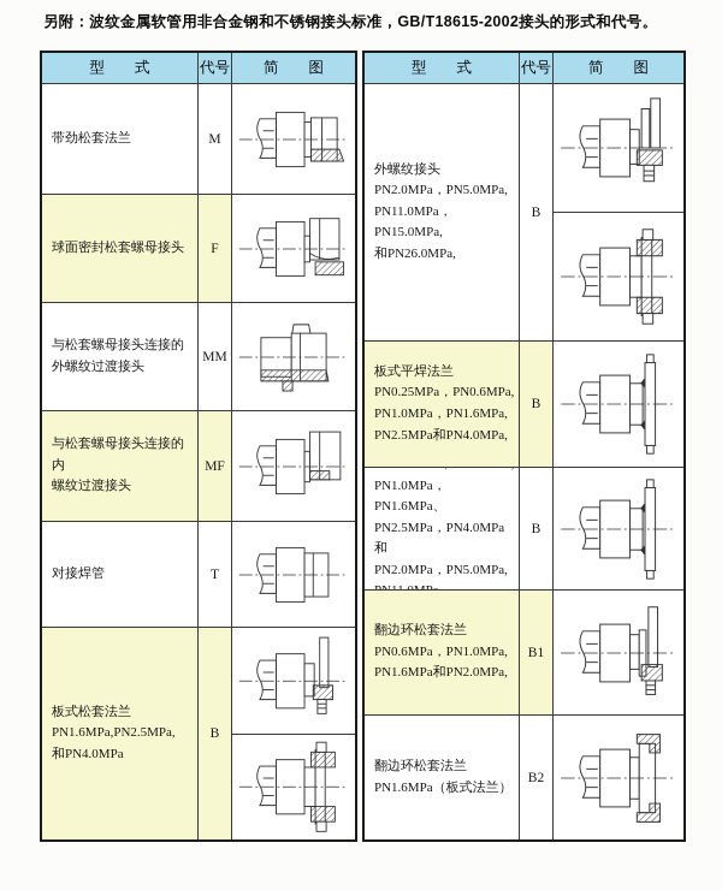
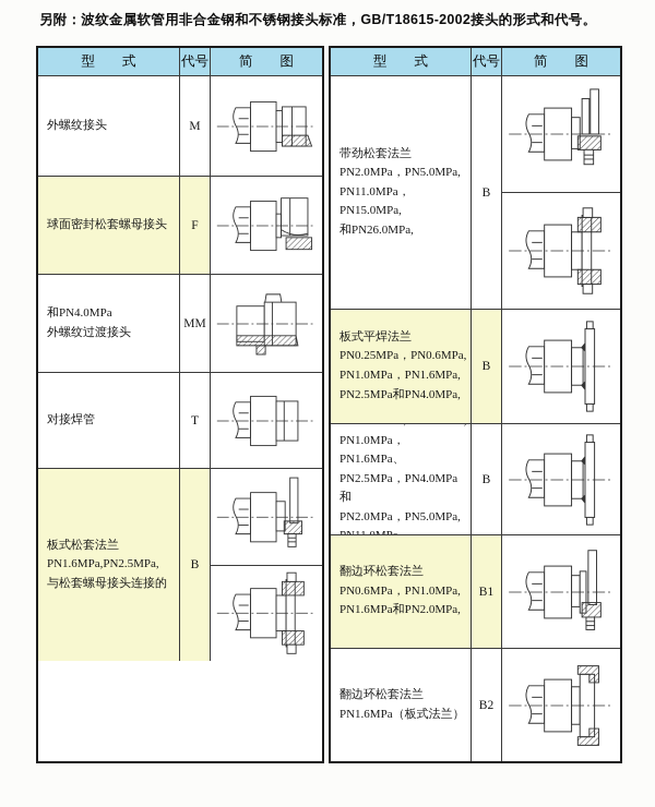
  另附：波纹金属软管用非合金钢和不锈钢接头标准，GB/T18615-2002接头的形式和代号。
  型 式
  代号
  简 图
- 带劲松套法兰
+ 外螺纹接头
  M
  球面密封松套螺母接头
  F
- 与松套螺母接头连接的
+ 和PN4.0MPa
  外螺纹过渡接头
  MM
- 与松套螺母接头连接的内
- 螺纹过渡接头
- MF
  对接焊管
  T
  板式松套法兰
  PN1.6MPa,PN2.5MPa,
- 和PN4.0MPa
+ 与松套螺母接头连接的
  B
  型 式
  代号
  简 图
- 外螺纹接头
+ 带劲松套法兰
  PN2.0MPa，PN5.0MPa,
  PN11.0MPa，PN15.0MPa,
  和PN26.0MPa,
  B
  板式平焊法兰
  PN0.25MPa，PN0.6MPa,
  PN1.0MPa，PN1.6MPa,
  PN2.5MPa和PN4.0MPa,
  B
  PN1.0MPa，PN1.6MPa、
  PN2.5MPa，PN4.0MPa和
  PN2.0MPa，PN5.0MPa,
  B
  翻边环松套法兰
  PN0.6MPa，PN1.0MPa,
  PN1.6MPa和PN2.0MPa,
  B1
  翻边环松套法兰
  PN1.6MPa（板式法兰）
  B2
